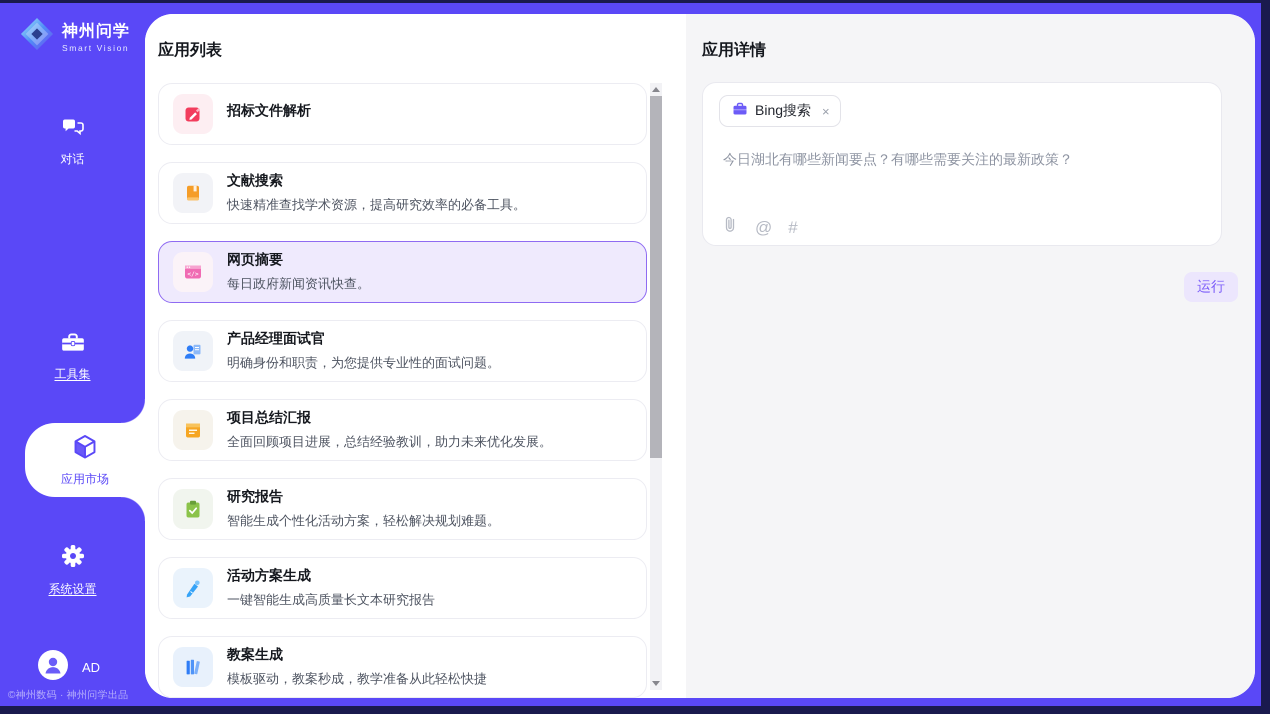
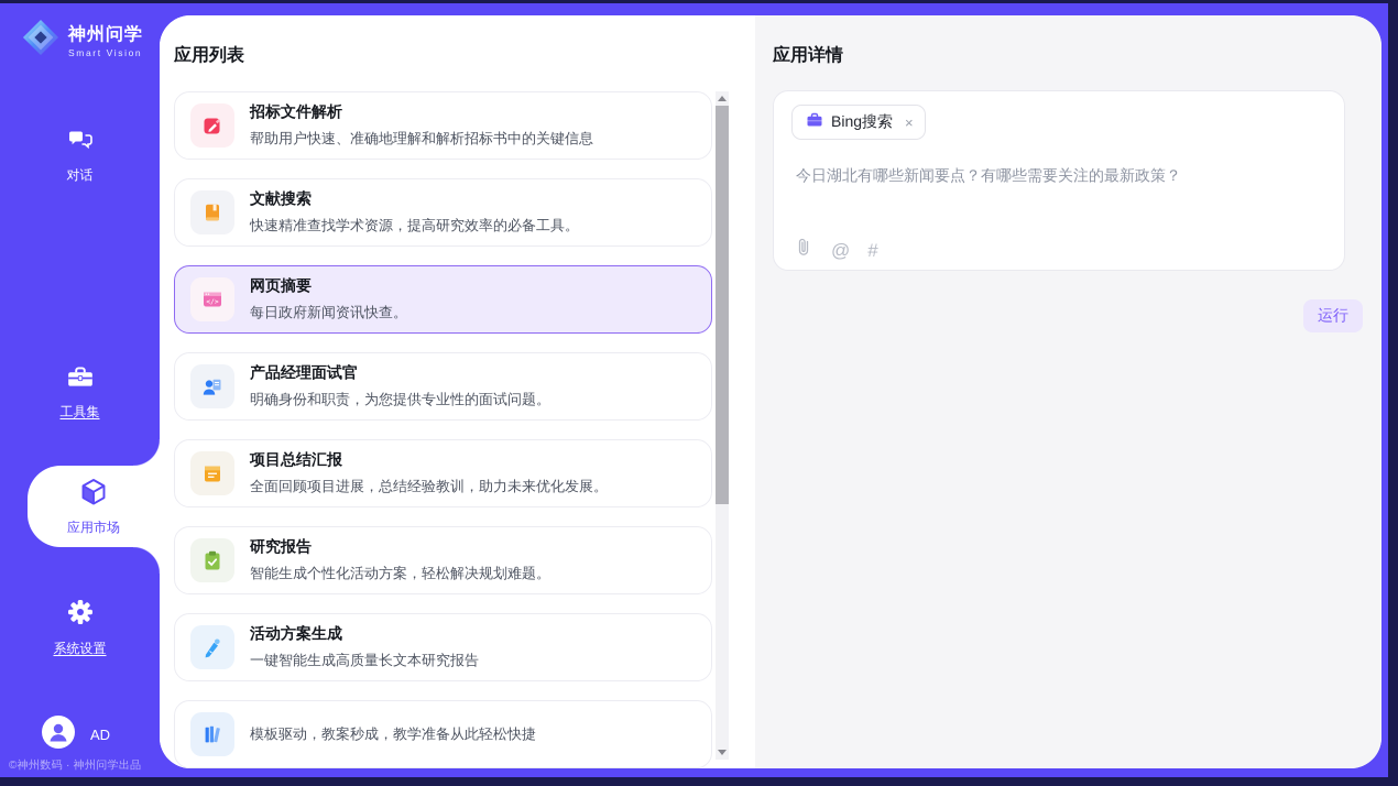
  神州问学
  Smart Vision
  对话
  工具集
  应用市场
  系统设置
  AD
  ©神州数码 · 神州问学出品
  应用列表
  招标文件解析
+ 帮助用户快速、准确地理解和解析招标书中的关键信息
  文献搜索
  快速精准查找学术资源，提高研究效率的必备工具。
  网页摘要
  每日政府新闻资讯快查。
  产品经理面试官
  明确身份和职责，为您提供专业性的面试问题。
  项目总结汇报
  全面回顾项目进展，总结经验教训，助力未来优化发展。
  研究报告
  智能生成个性化活动方案，轻松解决规划难题。
  活动方案生成
  一键智能生成高质量长文本研究报告
- 教案生成
  模板驱动，教案秒成，教学准备从此轻松快捷
  应用详情
  Bing搜索
  ×
  今日湖北有哪些新闻要点？有哪些需要关注的最新政策？
  @
  #
  运行
